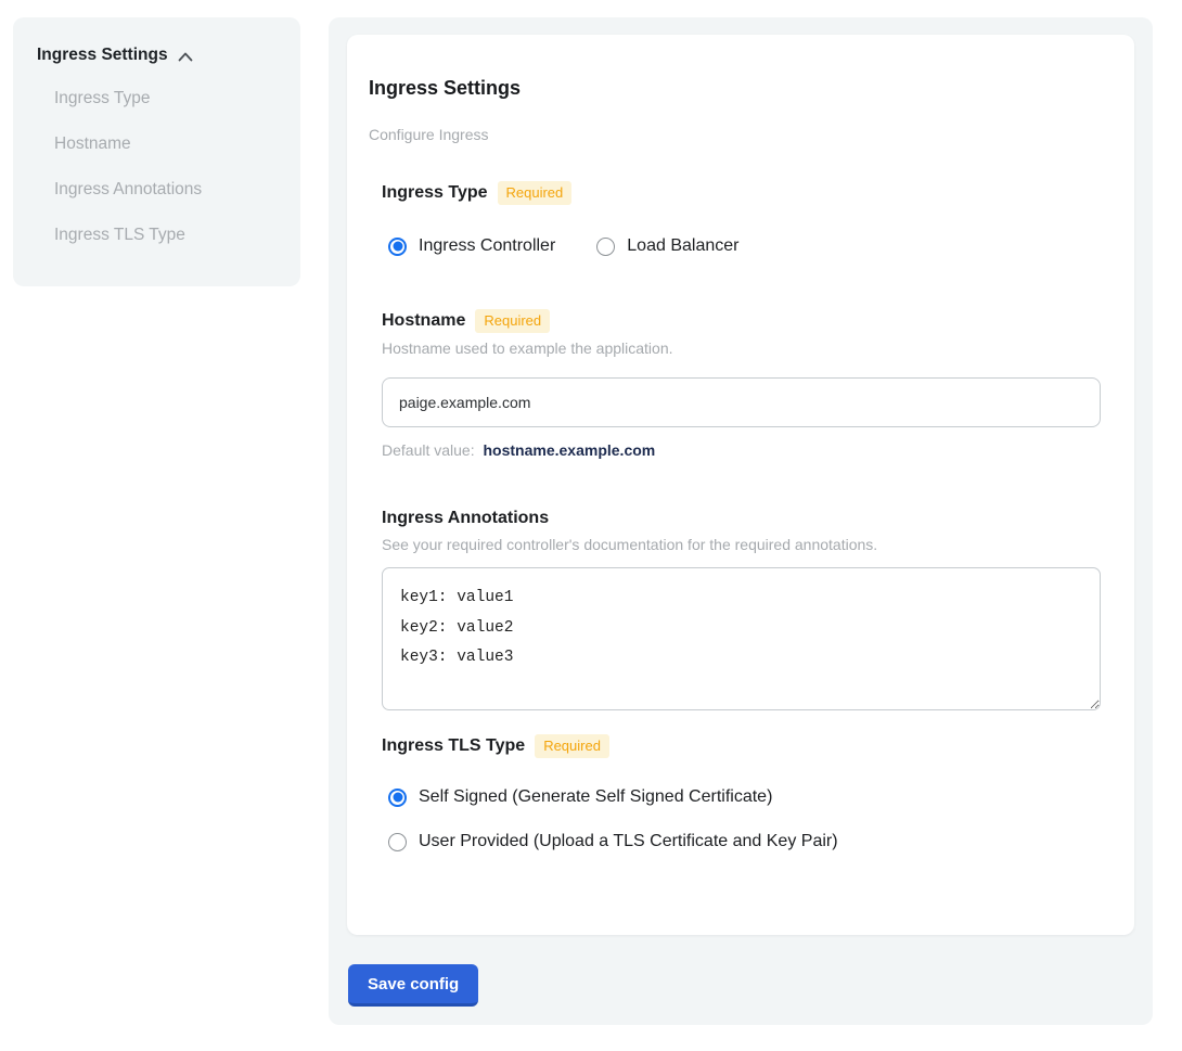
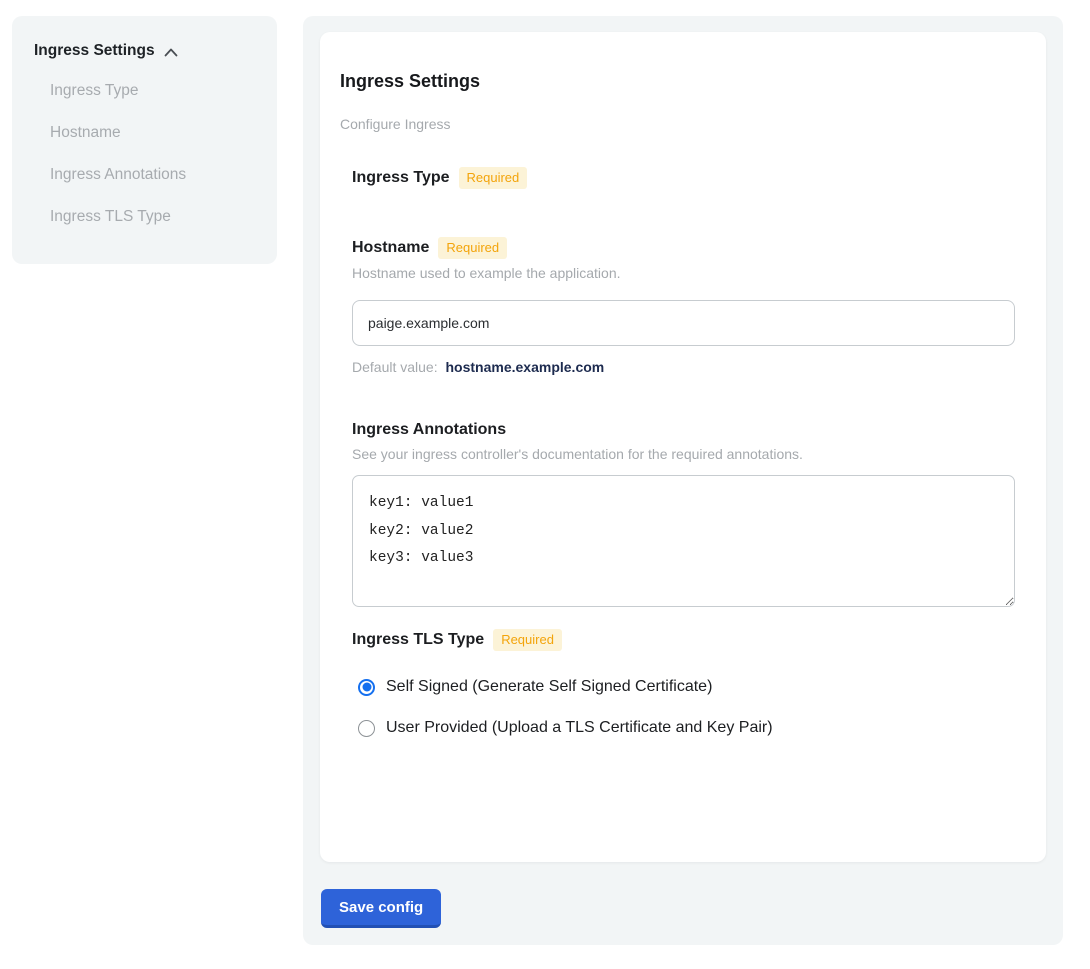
  Ingress Settings
  Ingress Type
  Hostname
  Ingress Annotations
  Ingress TLS Type
  Ingress Settings
  Configure Ingress
  Ingress Type
  Required
- Ingress Controller
- Load Balancer
  Hostname
  Required
  Hostname used to example the application.
  paige.example.com
  Default value: hostname.example.com
  Ingress Annotations
- See your required controller's documentation for the required annotations.
+ See your ingress controller's documentation for the required annotations.
  key1: value1
  key2: value2
  key3: value3
  Ingress TLS Type
  Required
  Self Signed (Generate Self Signed Certificate)
  User Provided (Upload a TLS Certificate and Key Pair)
  Save config
